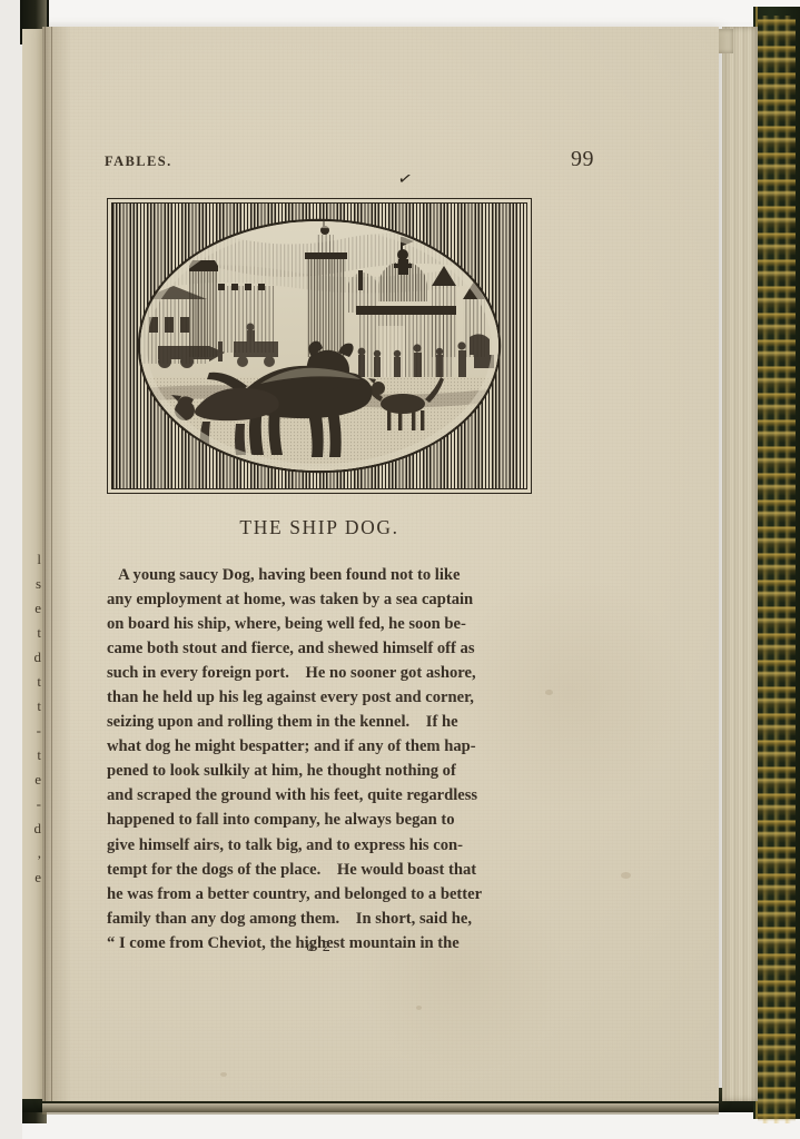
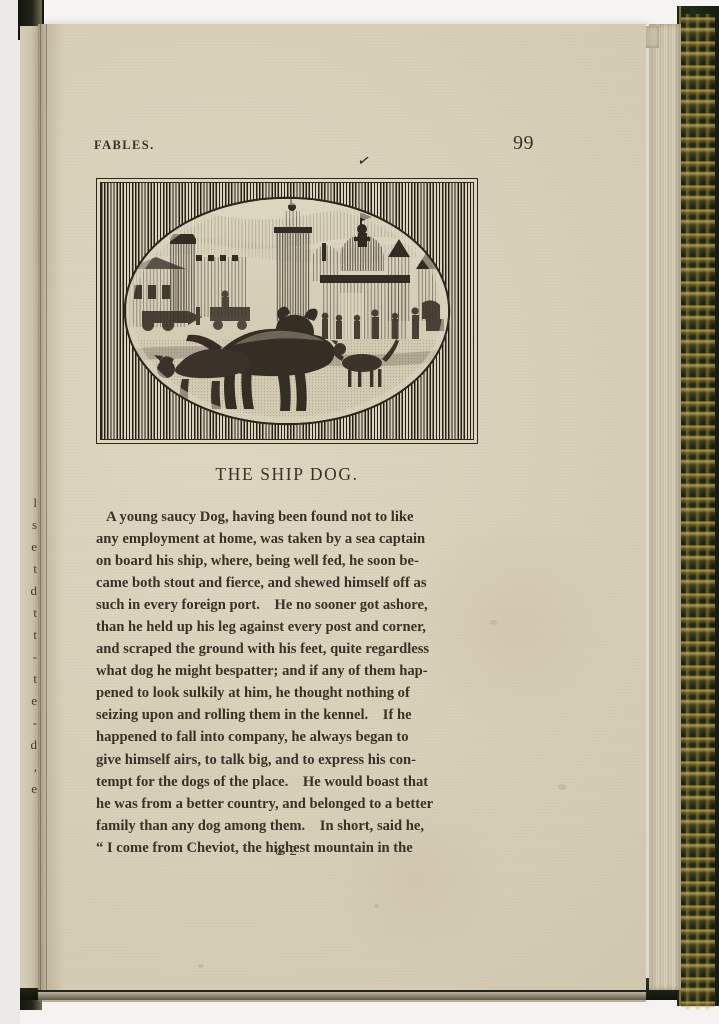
  l
  s
  e
  t
  d
  t
  t
  -
  t
  e
  -
  d
  ,
  e
  FABLES.
  99
  THE SHIP DOG.
  A young saucy Dog, having been found not to like
  any employment at home, was taken by a sea captain
  on board his ship, where, being well fed, he soon be-
  came both stout and fierce, and shewed himself off as
  such in every foreign port. He no sooner got ashore,
  than he held up his leg against every post and corner,
- seizing upon and rolling them in the kennel. If he
+ and scraped the ground with his feet, quite regardless
  what dog he might bespatter; and if any of them hap-
  pened to look sulkily at him, he thought nothing of
- and scraped the ground with his feet, quite regardless
+ seizing upon and rolling them in the kennel. If he
  happened to fall into company, he always began to
  give himself airs, to talk big, and to express his con-
  tempt for the dogs of the place. He would boast that
  he was from a better country, and belonged to a better
  family than any dog among them. In short, said he,
  “ I come from Cheviot, the highest mountain in the
  o 2
